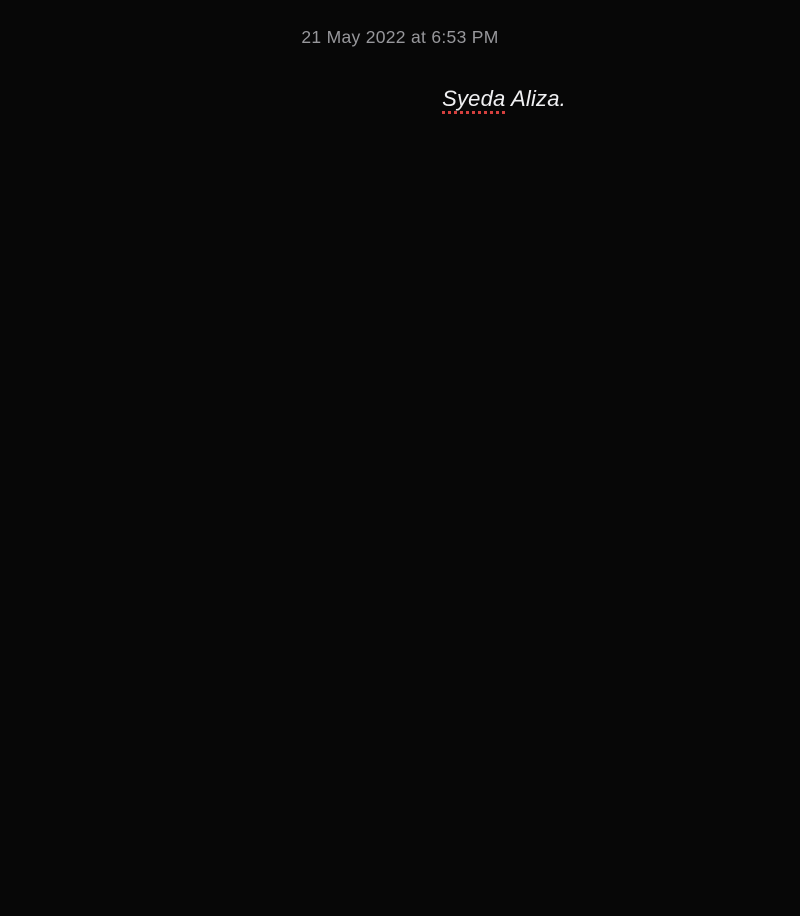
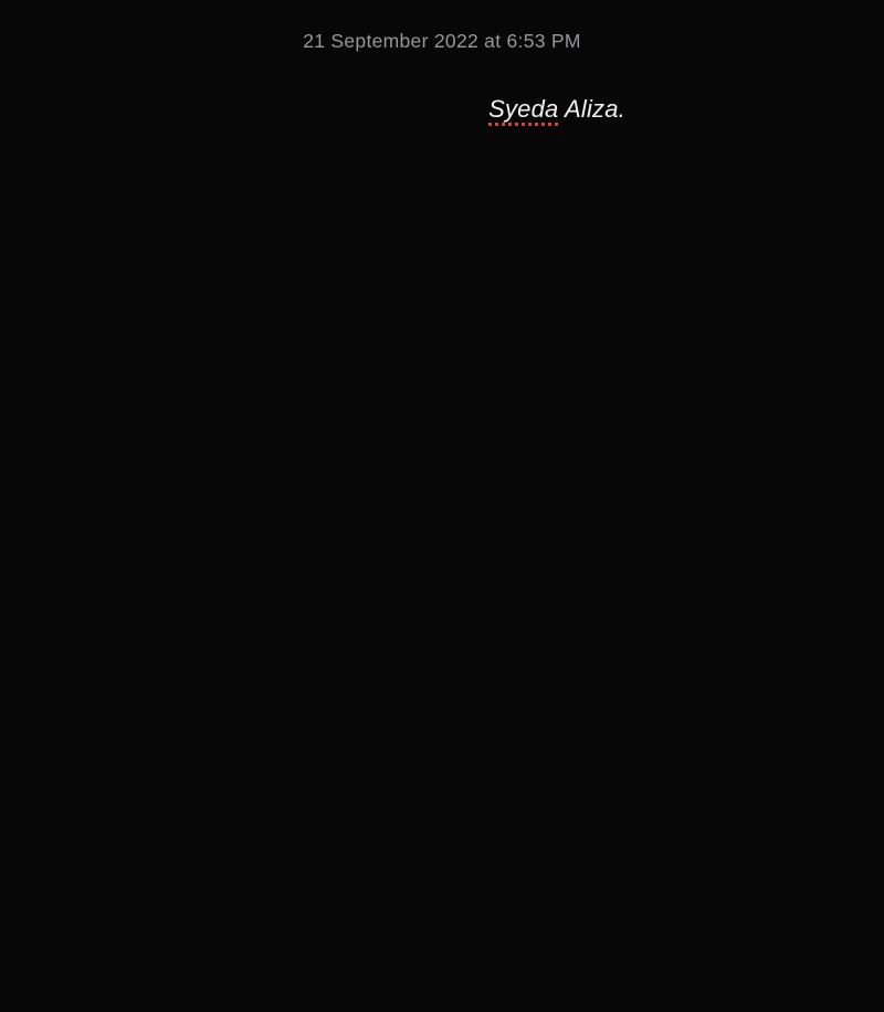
- 21 May 2022 at 6:53 PM
+ 21 September 2022 at 6:53 PM
  Syeda Aliza.
